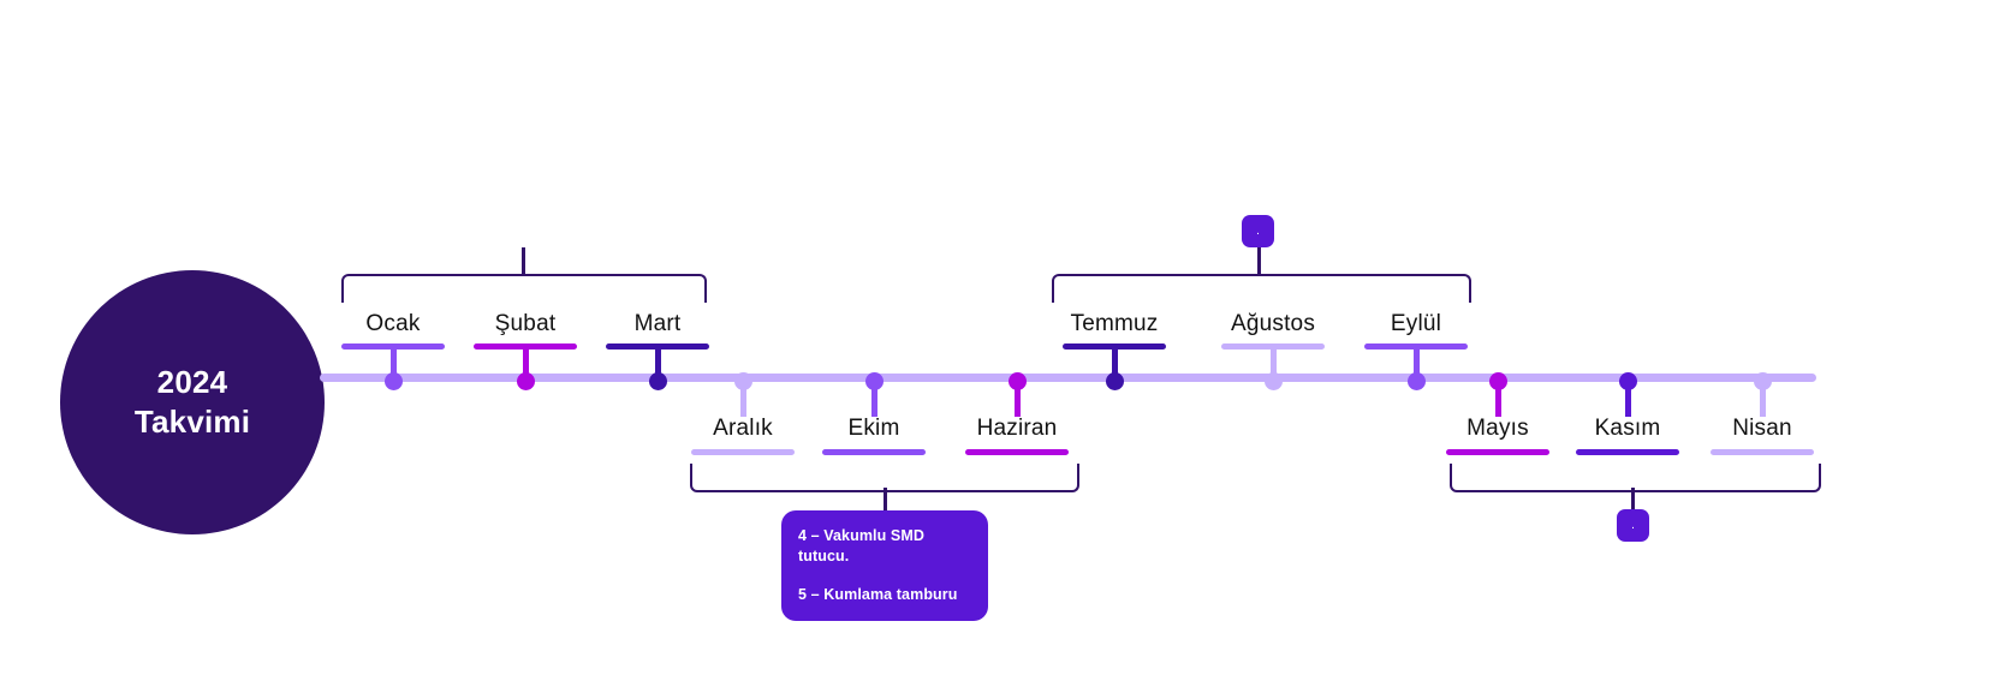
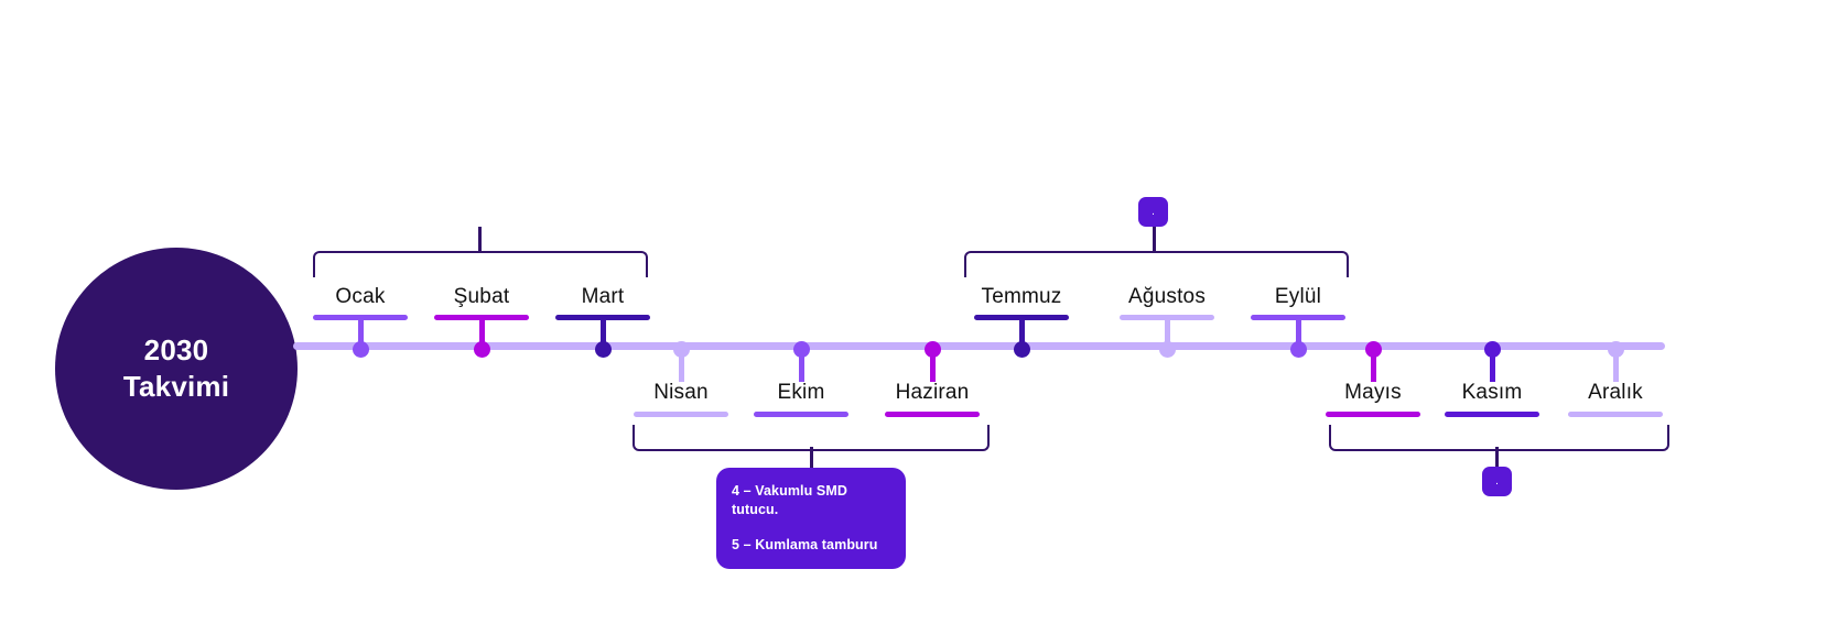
- 2024
+ 2030
  Takvimi
  Ocak
  Şubat
  Mart
- Aralık
+ Nisan
  Ekim
  Haziran
  Temmuz
  Ağustos
  Eylül
  Mayıs
  Kasım
- Nisan
+ Aralık
  4 – Vakumlu SMD tutucu.
  5 – Kumlama tamburu
  .
  .
